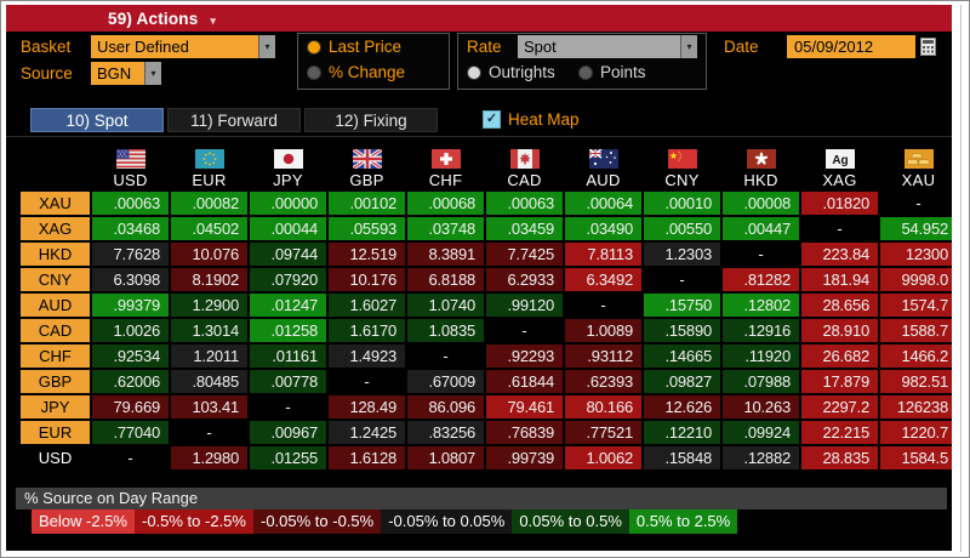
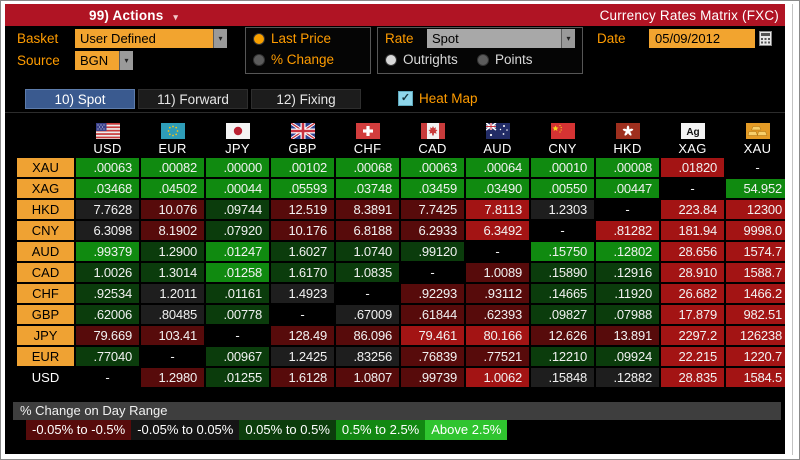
- 59) Actions ▾
+ 99) Actions ▾
+ Currency Rates Matrix (FXC)
  Basket
  User Defined
  ▾
  Source
  BGN
  ▾
  Last Price
  % Change
  Rate
  Spot
  ▾
  Outrights
  Points
  Date
  05/09/2012
  10) Spot
  11) Forward
  12) Fixing
  ✓
  Heat Map
  Ag
  USD
  EUR
  JPY
  GBP
  CHF
  CAD
  AUD
  CNY
  HKD
  XAG
  XAU
  XAU
  .00063
  .00082
  .00000
  .00102
  .00068
  .00063
  .00064
  .00010
  .00008
  .01820
  -
  XAG
  .03468
  .04502
  .00044
  .05593
  .03748
  .03459
  .03490
  .00550
  .00447
  -
  54.952
  HKD
  7.7628
  10.076
  .09744
  12.519
  8.3891
  7.7425
  7.8113
  1.2303
  -
  223.84
  12300
  CNY
  6.3098
  8.1902
  .07920
  10.176
  6.8188
  6.2933
  6.3492
  -
  .81282
  181.94
  9998.0
  AUD
  .99379
  1.2900
  .01247
  1.6027
  1.0740
  .99120
  -
  .15750
  .12802
  28.656
  1574.7
  CAD
  1.0026
  1.3014
  .01258
  1.6170
  1.0835
  -
  1.0089
  .15890
  .12916
  28.910
  1588.7
  CHF
  .92534
  1.2011
  .01161
  1.4923
  -
  .92293
  .93112
  .14665
  .11920
  26.682
  1466.2
  GBP
  .62006
  .80485
  .00778
  -
  .67009
  .61844
  .62393
  .09827
  .07988
  17.879
  982.51
  JPY
  79.669
  103.41
  -
  128.49
  86.096
  79.461
  80.166
  12.626
- 10.263
+ 13.891
  2297.2
  126238
  EUR
  .77040
  -
  .00967
  1.2425
  .83256
  .76839
  .77521
  .12210
  .09924
  22.215
  1220.7
  USD
  -
  1.2980
  .01255
  1.6128
  1.0807
  .99739
  1.0062
  .15848
  .12882
  28.835
  1584.5
- % Source on Day Range
+ % Change on Day Range
- Below -2.5%
- -0.5% to -2.5%
  -0.05% to -0.5%
  -0.05% to 0.05%
  0.05% to 0.5%
  0.5% to 2.5%
+ Above 2.5%
